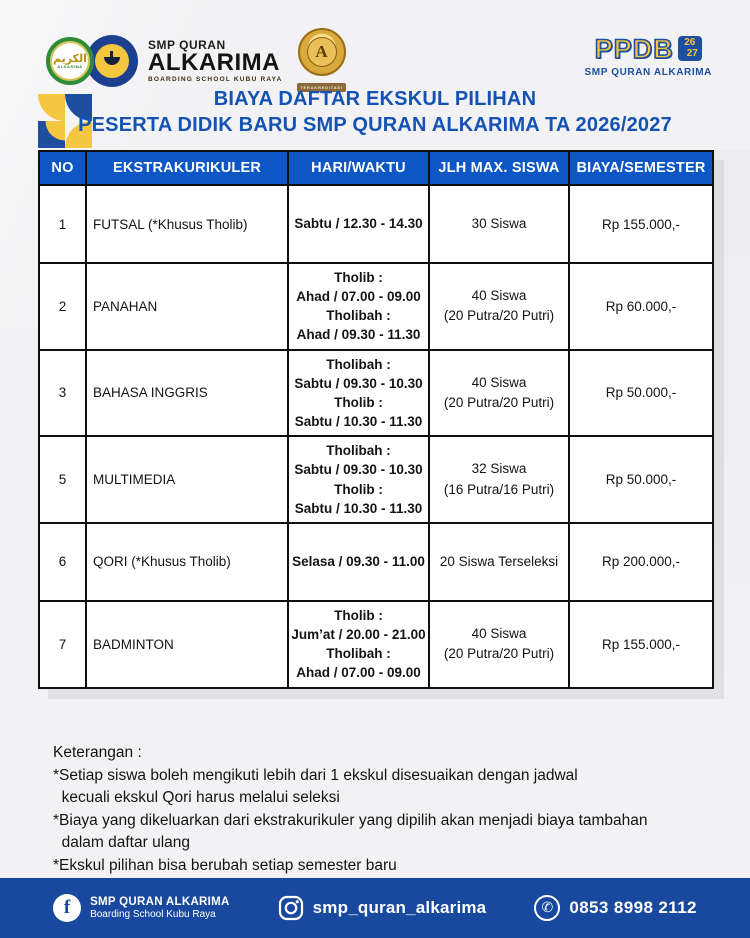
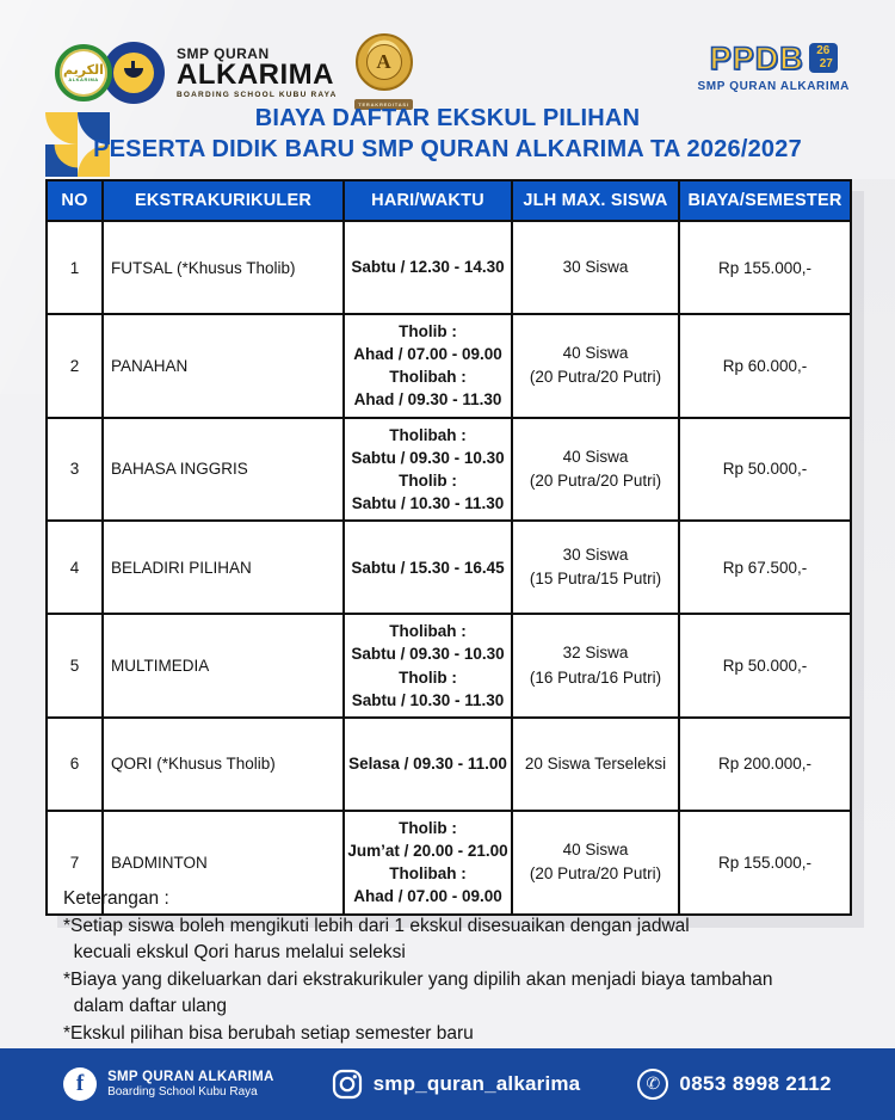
  الكريم
  SMP QURAN
  ALKARIMA
  A
  PPDB
  26
  27
  SMP QURAN ALKARIMA
  BIAYA DAFTAR EKSKUL PILIHAN
  PESERTA DIDIK BARU SMP QURAN ALKARIMA TA 2026/2027
  NO	EKSTRAKURIKULER	HARI/WAKTU	JLH MAX. SISWA	BIAYA/SEMESTER
  1	FUTSAL (*Khusus Tholib)	Sabtu / 12.30 - 14.30	30 Siswa	Rp 155.000,-
  2	PANAHAN	Tholib :Ahad / 07.00 - 09.00Tholibah :Ahad / 09.30 - 11.30	40 Siswa(20 Putra/20 Putri)	Rp 60.000,-
  3	BAHASA INGGRIS	Tholibah :Sabtu / 09.30 - 10.30Tholib :Sabtu / 10.30 - 11.30	40 Siswa(20 Putra/20 Putri)	Rp 50.000,-
+ 4	BELADIRI PILIHAN	Sabtu / 15.30 - 16.45	30 Siswa(15 Putra/15 Putri)	Rp 67.500,-
  5	MULTIMEDIA	Tholibah :Sabtu / 09.30 - 10.30Tholib :Sabtu / 10.30 - 11.30	32 Siswa(16 Putra/16 Putri)	Rp 50.000,-
  6	QORI (*Khusus Tholib)	Selasa / 09.30 - 11.00	20 Siswa Terseleksi	Rp 200.000,-
  7	BADMINTON	Tholib :Jum’at / 20.00 - 21.00Tholibah :Ahad / 07.00 - 09.00	40 Siswa(20 Putra/20 Putri)	Rp 155.000,-
  Keterangan :
  *Setiap siswa boleh mengikuti lebih dari 1 ekskul disesuaikan dengan jadwal
  kecuali ekskul Qori harus melalui seleksi
  *Biaya yang dikeluarkan dari ekstrakurikuler yang dipilih akan menjadi biaya tambahan
  dalam daftar ulang
  *Ekskul pilihan bisa berubah setiap semester baru
  f
  SMP QURAN ALKARIMA
  Boarding School Kubu Raya
  smp_quran_alkarima
  ✆
  0853 8998 2112
